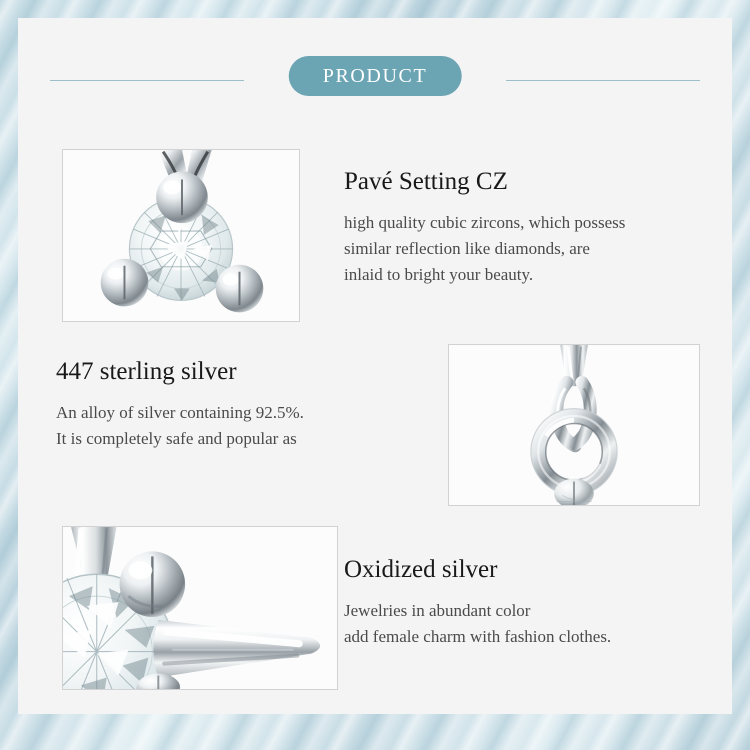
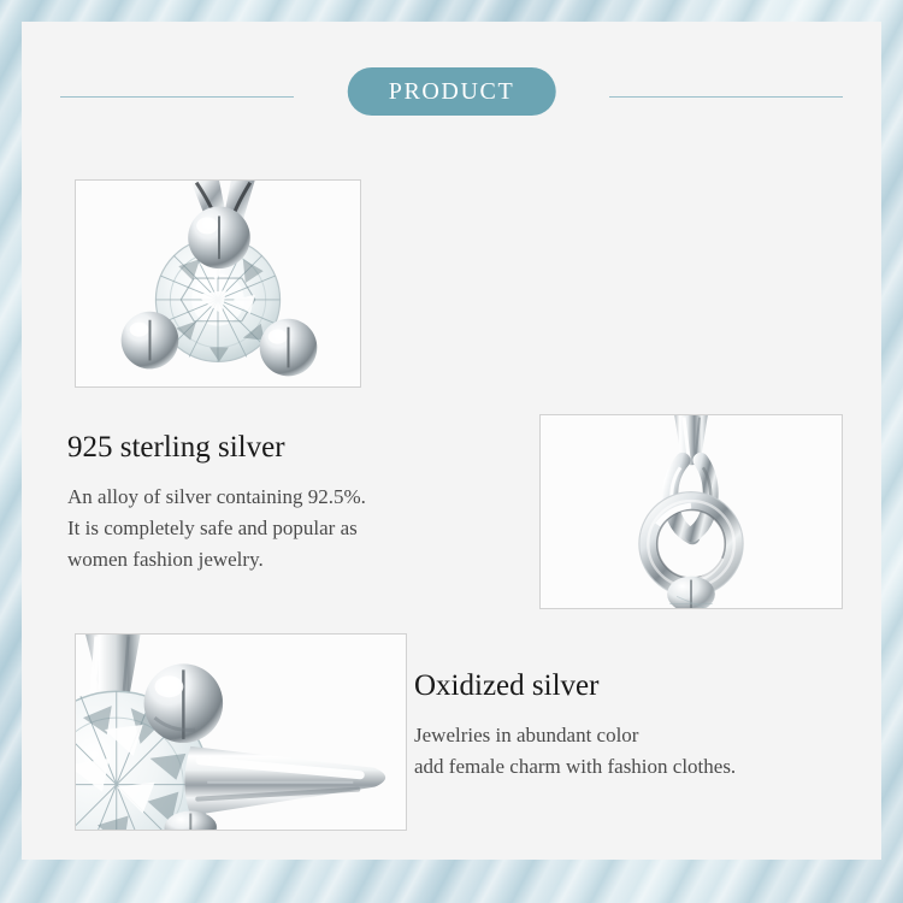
  PRODUCT
- Pavé Setting CZ
- high quality cubic zircons, which possess
- similar reflection like diamonds, are
- inlaid to bright your beauty.
- 447 sterling silver
+ 925 sterling silver
  An alloy of silver containing 92.5%.
  It is completely safe and popular as
+ women fashion jewelry.
  Oxidized silver
  Jewelries in abundant color
  add female charm with fashion clothes.
